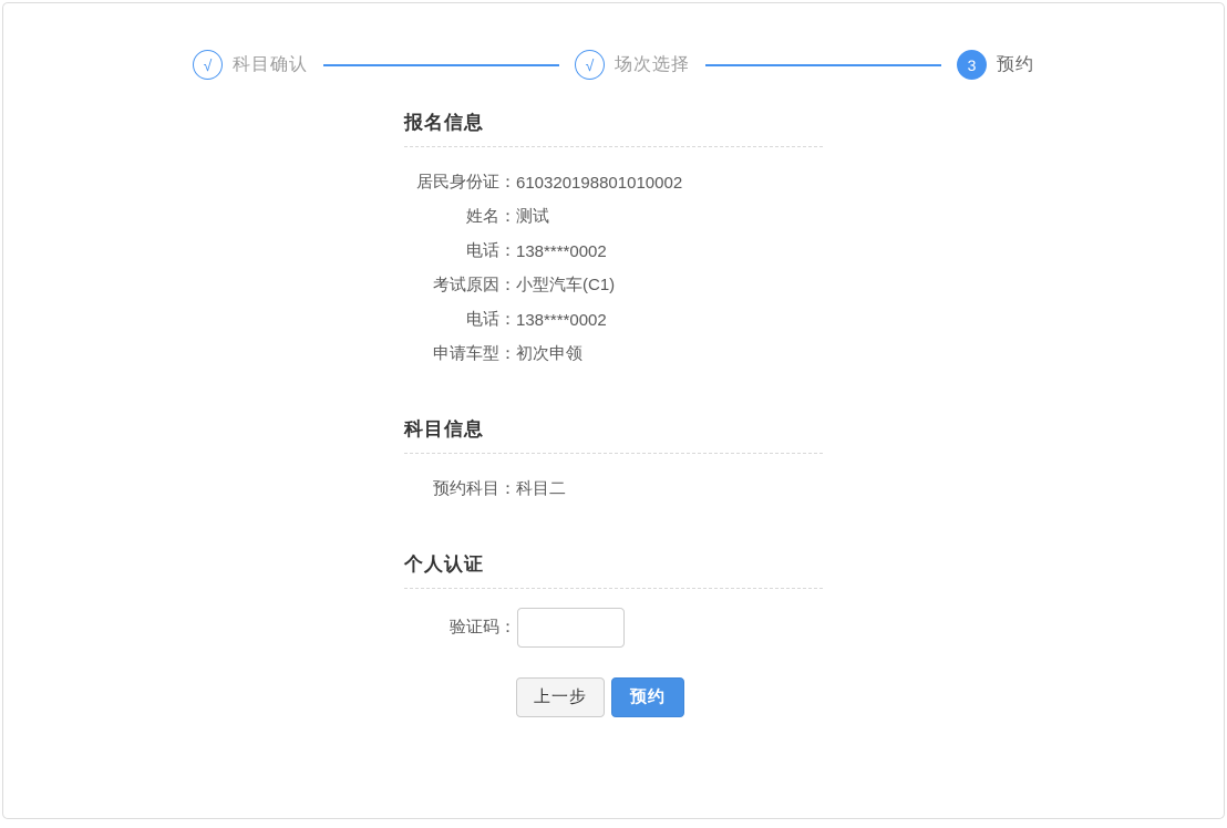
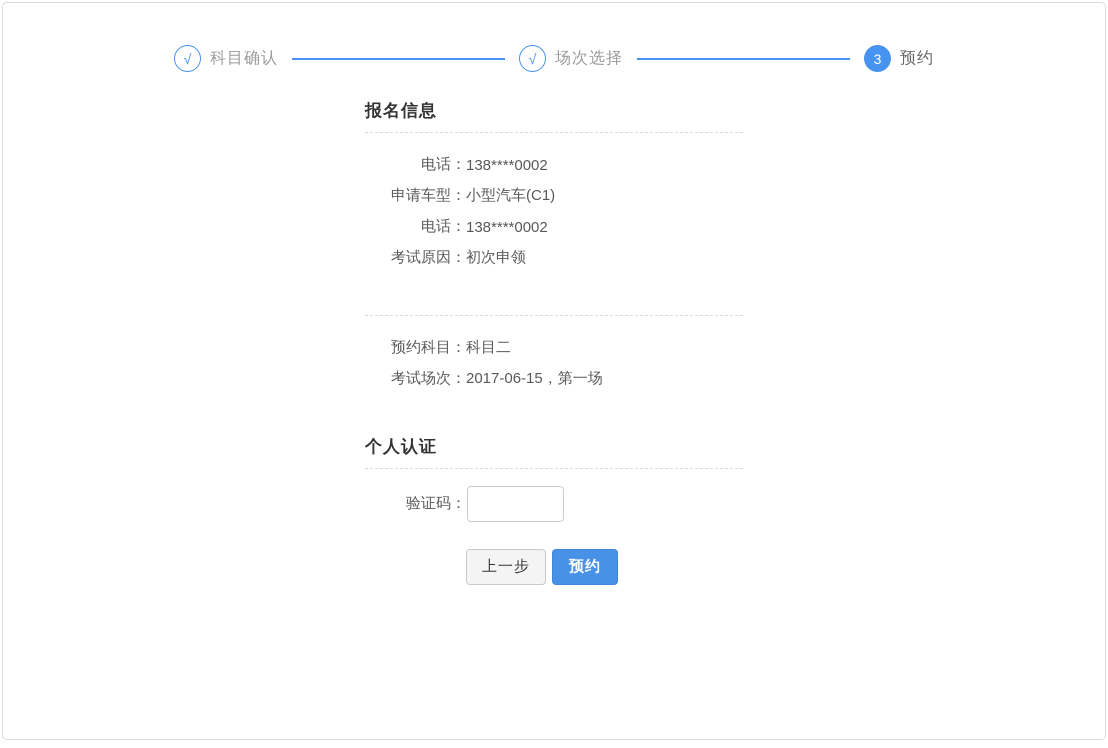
  √
  科目确认
  √
  场次选择
  3
  预约
  报名信息
- 居民身份证：
- 610320198801010002
- 姓名：
- 测试
  电话：
  138****0002
- 考试原因：
+ 申请车型：
  小型汽车(C1)
  电话：
  138****0002
- 申请车型：
+ 考试原因：
  初次申领
- 科目信息
  预约科目：
  科目二
+ 考试场次：
+ 2017-06-15，第一场
  个人认证
  验证码：
  上一步
  预约
